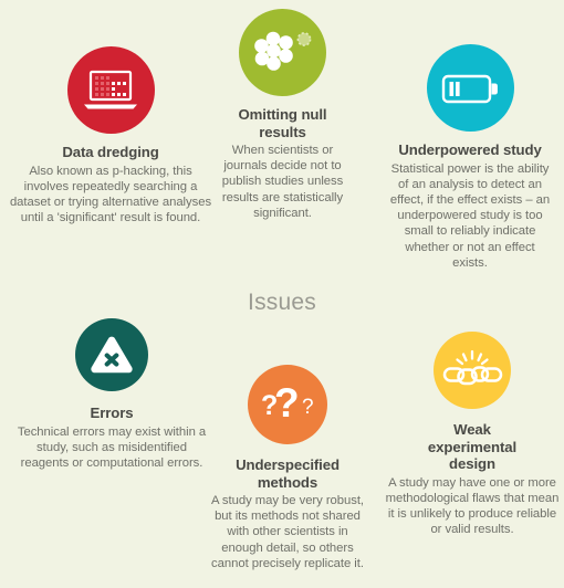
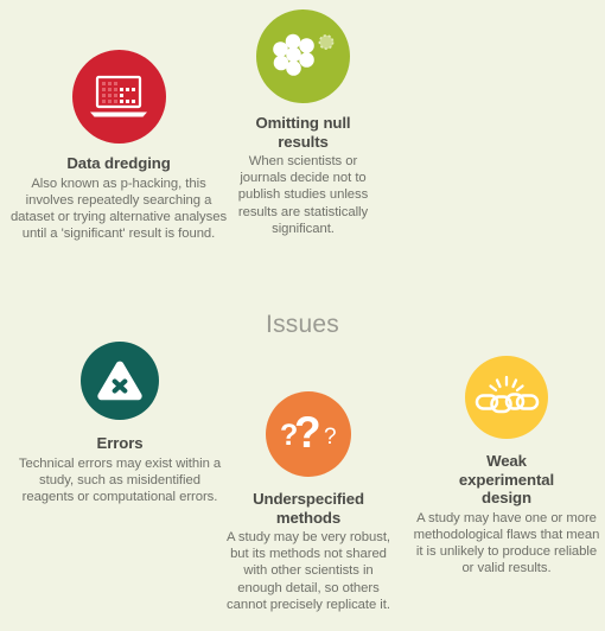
  Data dredging
  Also known as p-hacking, this involves repeatedly searching a dataset or trying alternative analyses until a 'significant' result is found.
  Omitting null results
  When scientists or journals decide not to publish studies unless results are statistically significant.
- Underpowered study
- Statistical power is the ability of an analysis to detect an effect, if the effect exists – an underpowered study is too small to reliably indicate whether or not an effect exists.
  Issues
  Errors
  Technical errors may exist within a study, such as misidentified reagents or computational errors.
  ?
  ?
  ?
  Underspecified methods
  A study may be very robust, but its methods not shared with other scientists in enough detail, so others cannot precisely replicate it.
  Weak experimental design
  A study may have one or more methodological flaws that mean it is unlikely to produce reliable or valid results.
